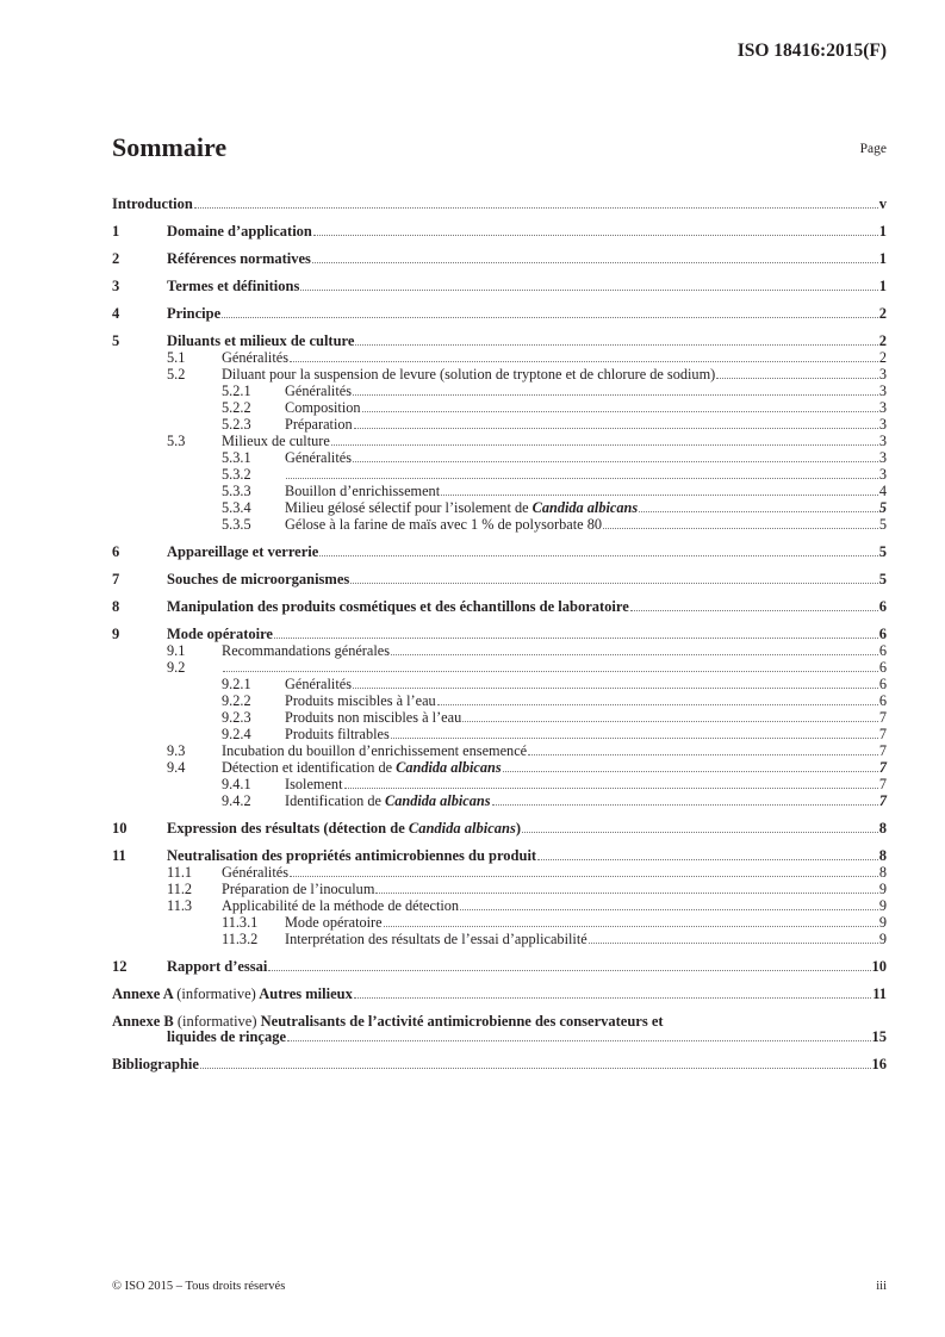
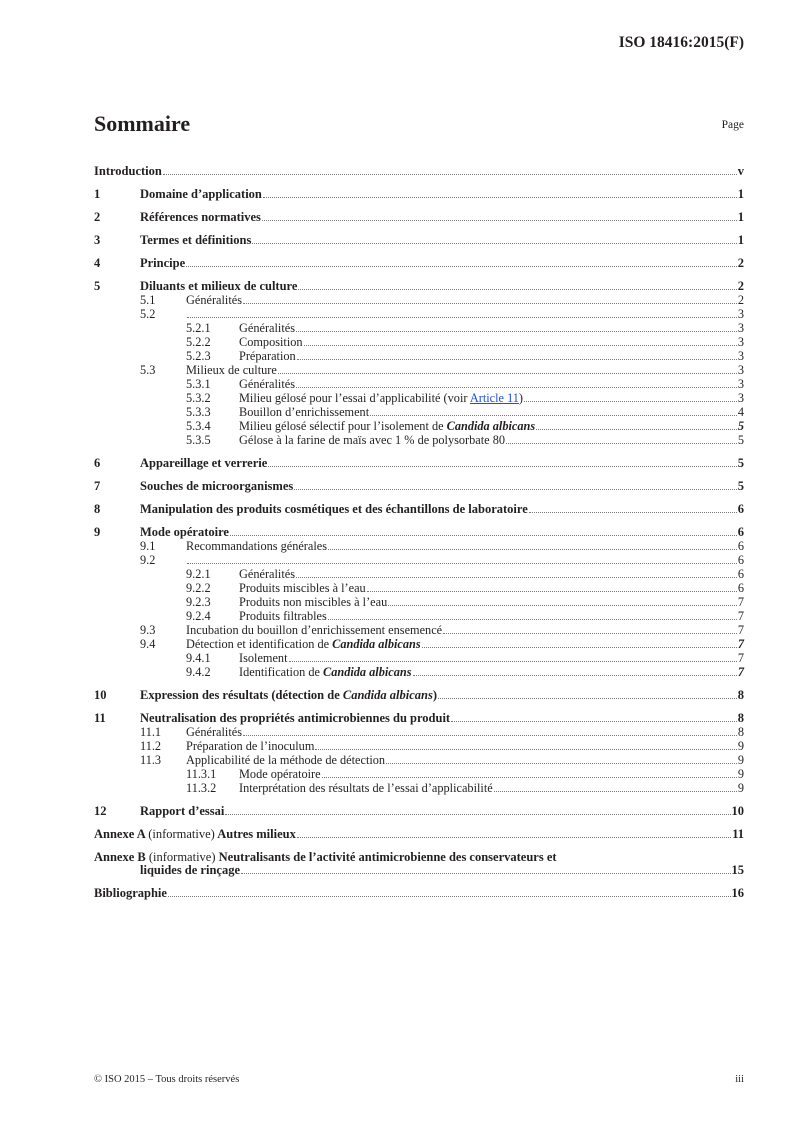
  ISO 18416:2015(F)
  Sommaire
  Page
  Introduction
  v
  1
  Domaine d’application
  1
  2
  Références normatives
  1
  3
  Termes et définitions
  1
  4
  Principe
  2
  5
  Diluants et milieux de culture
  2
  5.1
  Généralités
  2
  5.2
- Diluant pour la suspension de levure (solution de tryptone et de chlorure de sodium)
  3
  5.2.1
  Généralités
  3
  5.2.2
  Composition
  3
  5.2.3
  Préparation
  3
  5.3
  Milieux de culture
  3
  5.3.1
  Généralités
  3
  5.3.2
+ Milieu gélosé pour l’essai d’applicabilité (voir Article 11)
  3
  5.3.3
  Bouillon d’enrichissement
  4
  5.3.4
  Milieu gélosé sélectif pour l’isolement de Candida albicans
  5
  5.3.5
  Gélose à la farine de maïs avec 1 % de polysorbate 80
  5
  6
  Appareillage et verrerie
  5
  7
  Souches de microorganismes
  5
  8
  Manipulation des produits cosmétiques et des échantillons de laboratoire
  6
  9
  Mode opératoire
  6
  9.1
  Recommandations générales
  6
  9.2
  6
  9.2.1
  Généralités
  6
  9.2.2
  Produits miscibles à l’eau
  6
  9.2.3
  Produits non miscibles à l’eau
  7
  9.2.4
  Produits filtrables
  7
  9.3
  Incubation du bouillon d’enrichissement ensemencé
  7
  9.4
  Détection et identification de Candida albicans
  7
  9.4.1
  Isolement
  7
  9.4.2
  Identification de Candida albicans
  7
  10
  Expression des résultats (détection de Candida albicans)
  8
  11
  Neutralisation des propriétés antimicrobiennes du produit
  8
  11.1
  Généralités
  8
  11.2
  Préparation de l’inoculum
  9
  11.3
  Applicabilité de la méthode de détection
  9
  11.3.1
  Mode opératoire
  9
  11.3.2
  Interprétation des résultats de l’essai d’applicabilité
  9
  12
  Rapport d’essai
  10
  Annexe A (informative) Autres milieux
  11
  Annexe B (informative) Neutralisants de l’activité antimicrobienne des conservateurs et
  liquides de rinçage
  15
  Bibliographie
  16
  © ISO 2015 – Tous droits réservés
  iii
